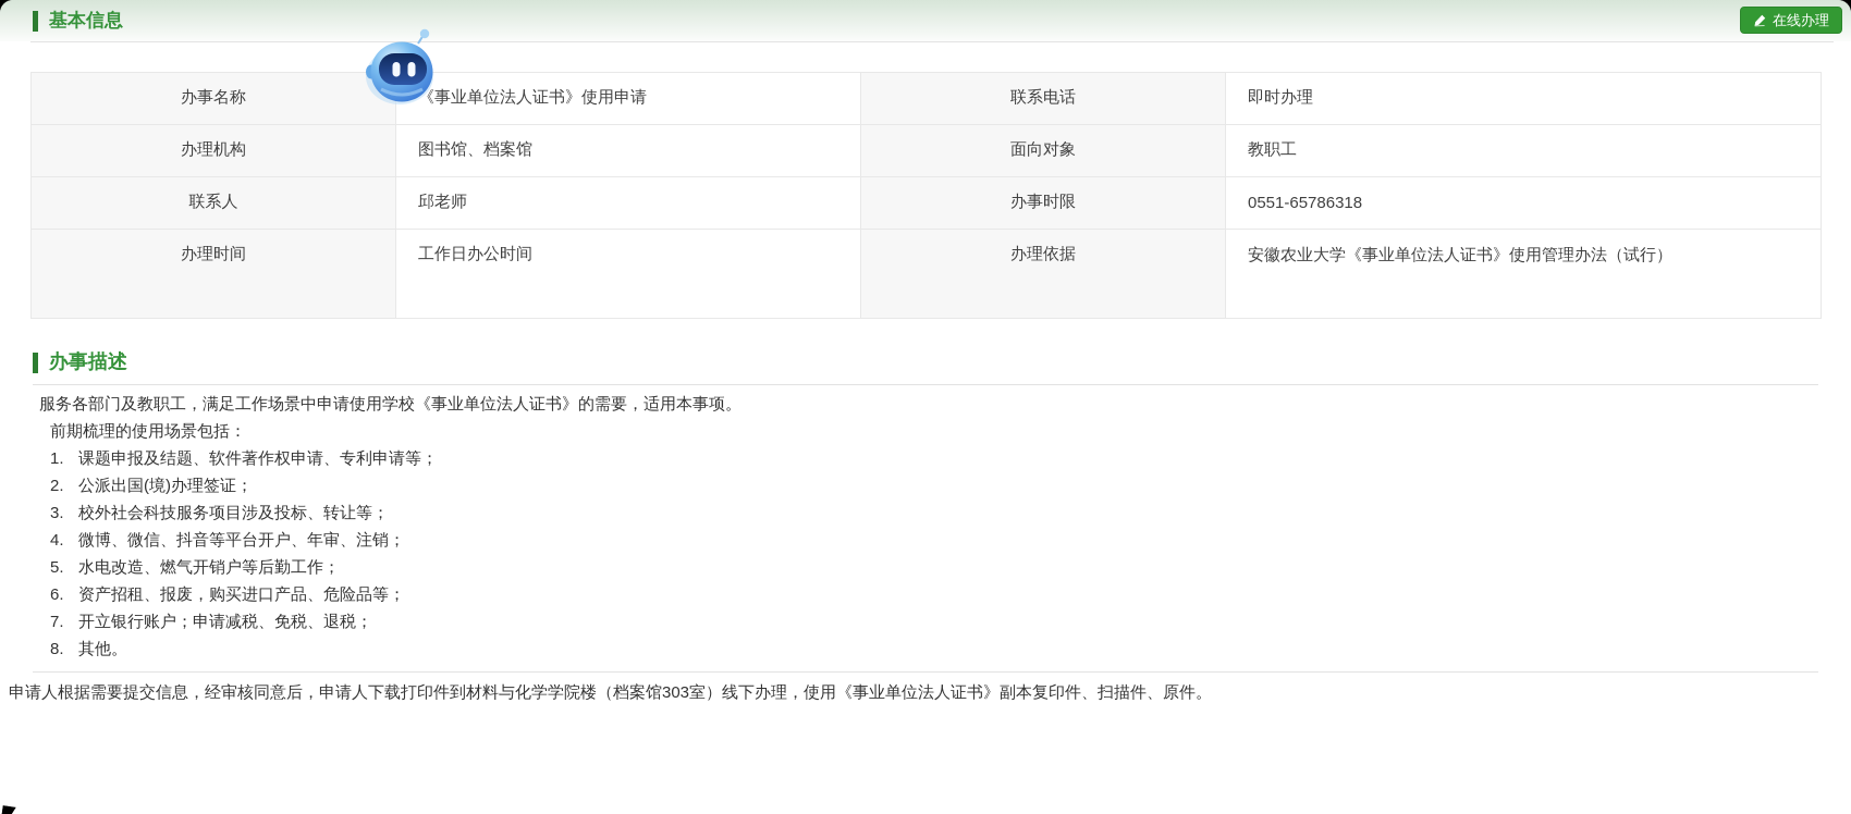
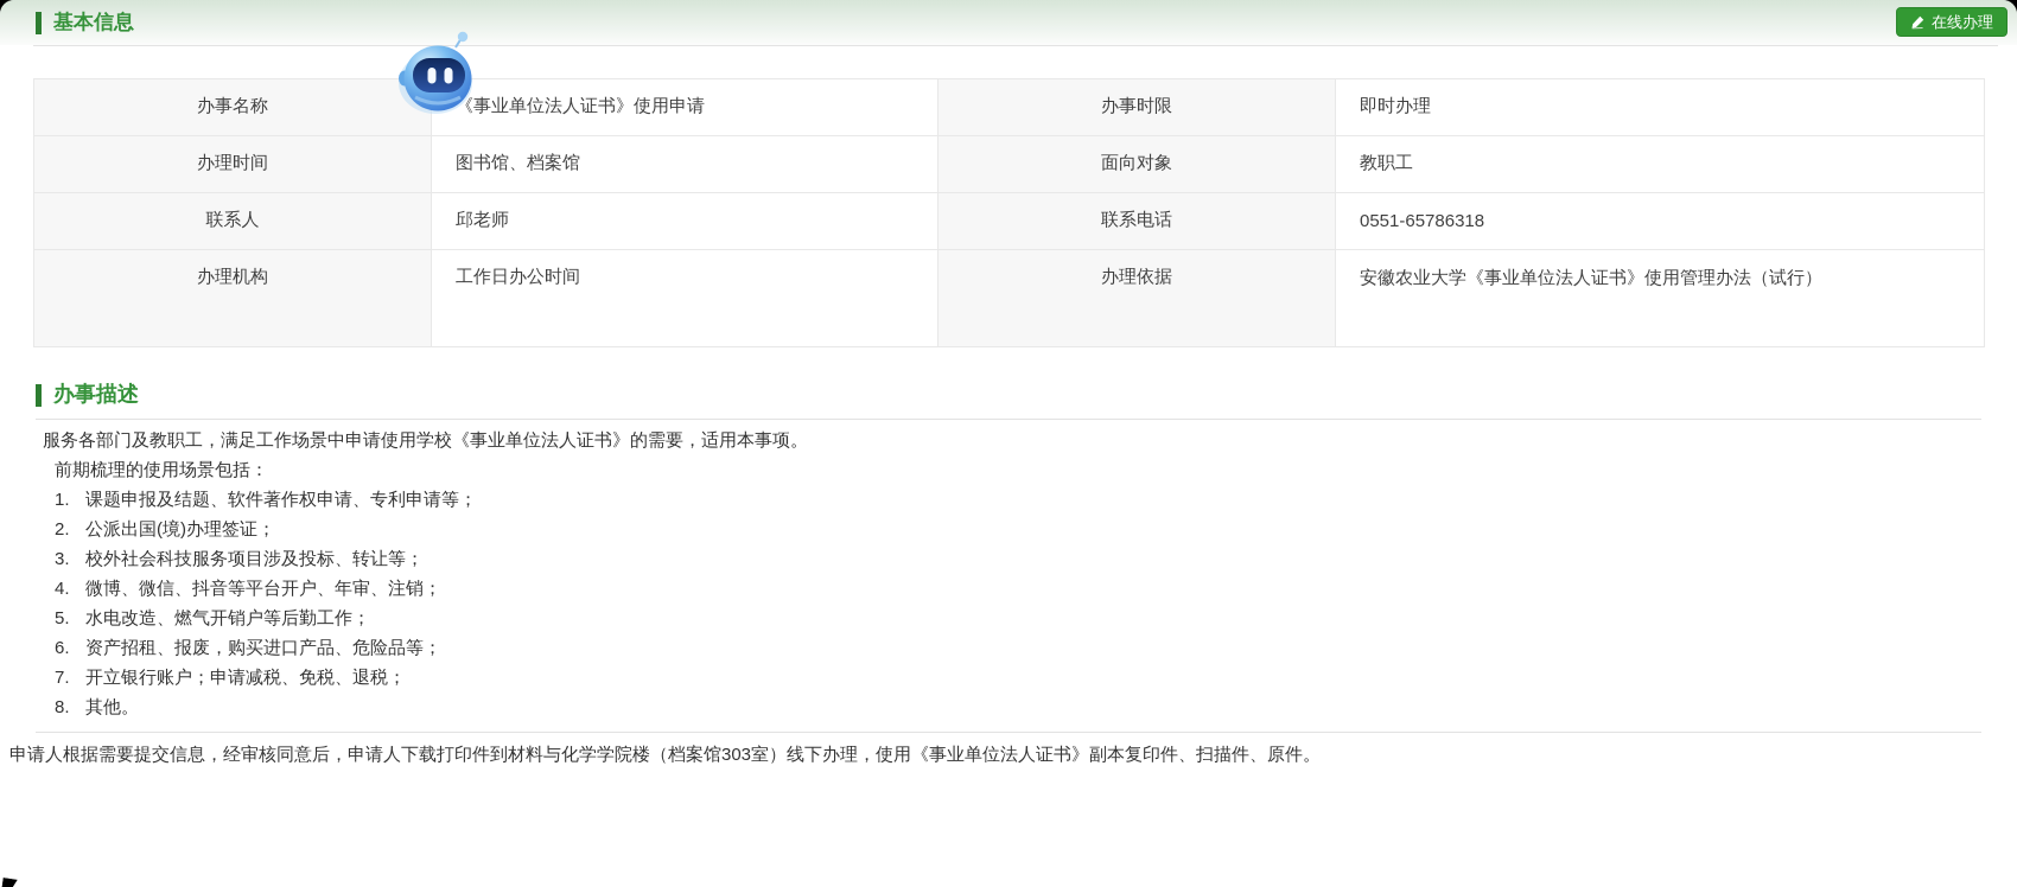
  基本信息
  在线办理
- 办事名称	《事业单位法人证书》使用申请	联系电话	即时办理
+ 办事名称	《事业单位法人证书》使用申请	办事时限	即时办理
- 办理机构	图书馆、档案馆	面向对象	教职工
+ 办理时间	图书馆、档案馆	面向对象	教职工
- 联系人	邱老师	办事时限	0551-65786318
+ 联系人	邱老师	联系电话	0551-65786318
- 办理时间	工作日办公时间	办理依据	安徽农业大学《事业单位法人证书》使用管理办法（试行）
+ 办理机构	工作日办公时间	办理依据	安徽农业大学《事业单位法人证书》使用管理办法（试行）
  办事描述
  服务各部门及教职工，满足工作场景中申请使用学校《事业单位法人证书》的需要，适用本事项。
  前期梳理的使用场景包括：
  1.
  课题申报及结题、软件著作权申请、专利申请等；
  2.
  公派出国(境)办理签证；
  3.
  校外社会科技服务项目涉及投标、转让等；
  4.
  微博、微信、抖音等平台开户、年审、注销；
  5.
  水电改造、燃气开销户等后勤工作；
  6.
  资产招租、报废，购买进口产品、危险品等；
  7.
  开立银行账户；申请减税、免税、退税；
  8.
  其他。
  申请人根据需要提交信息，经审核同意后，申请人下载打印件到材料与化学学院楼（档案馆303室）线下办理，使用《事业单位法人证书》副本复印件、扫描件、原件。
